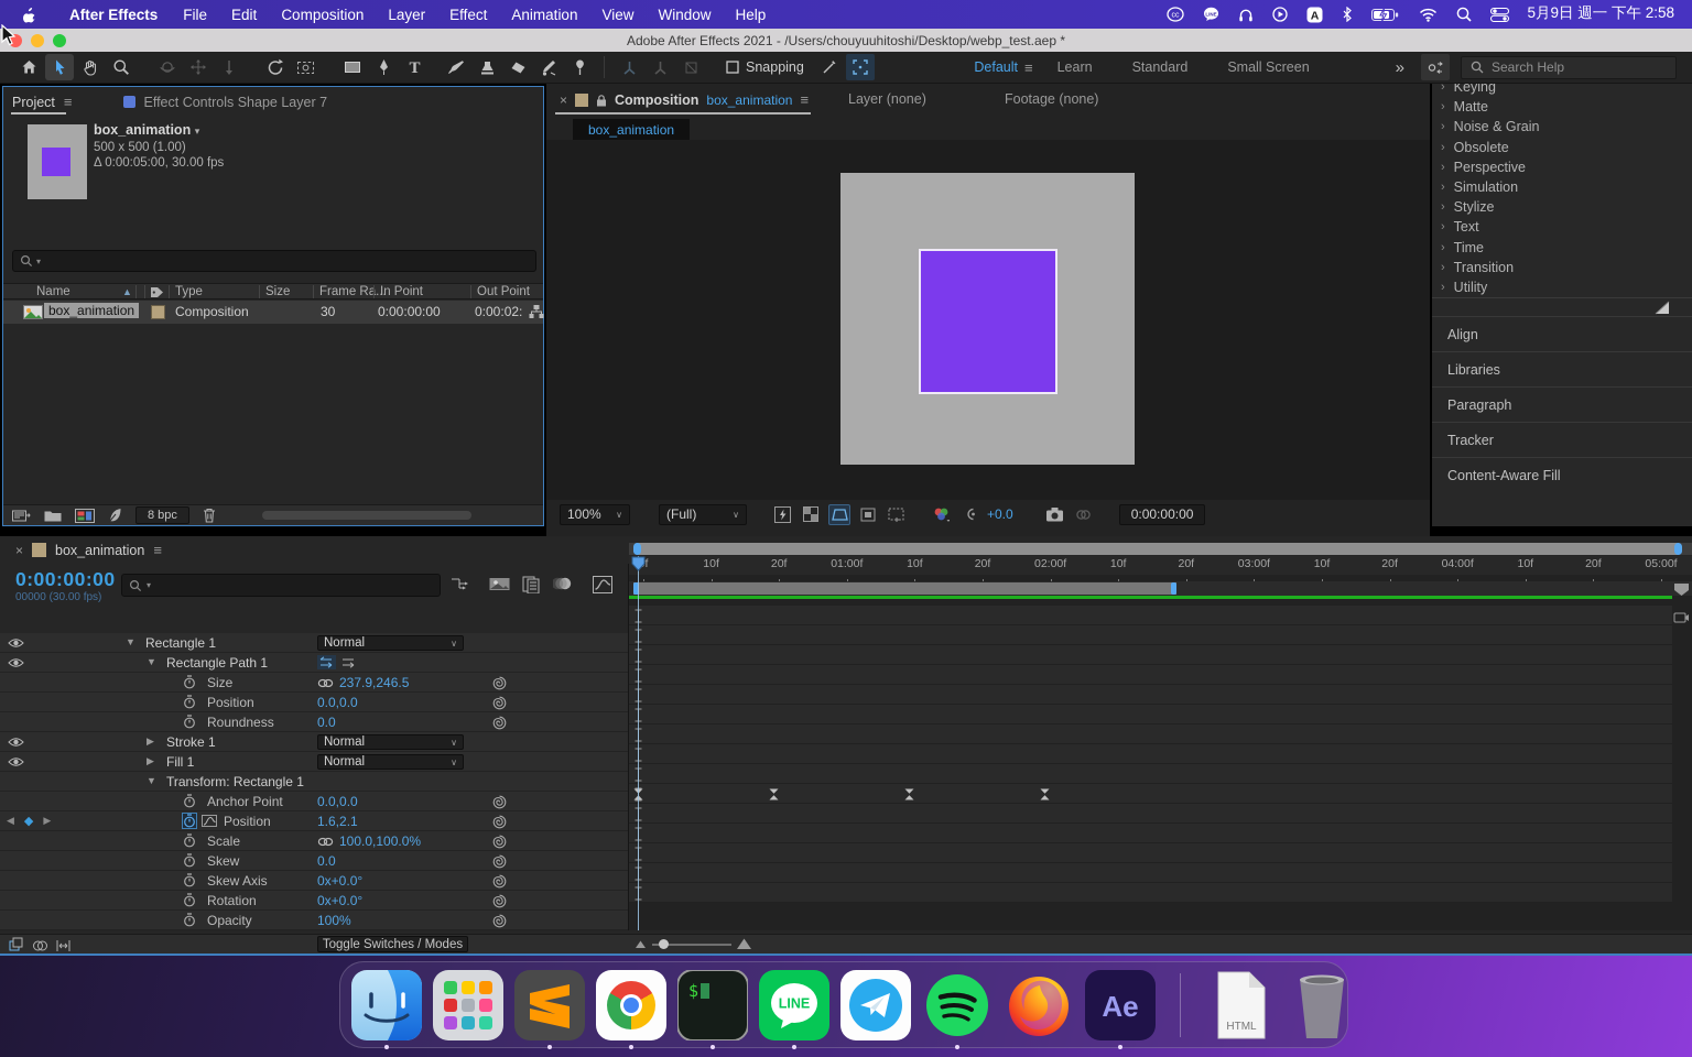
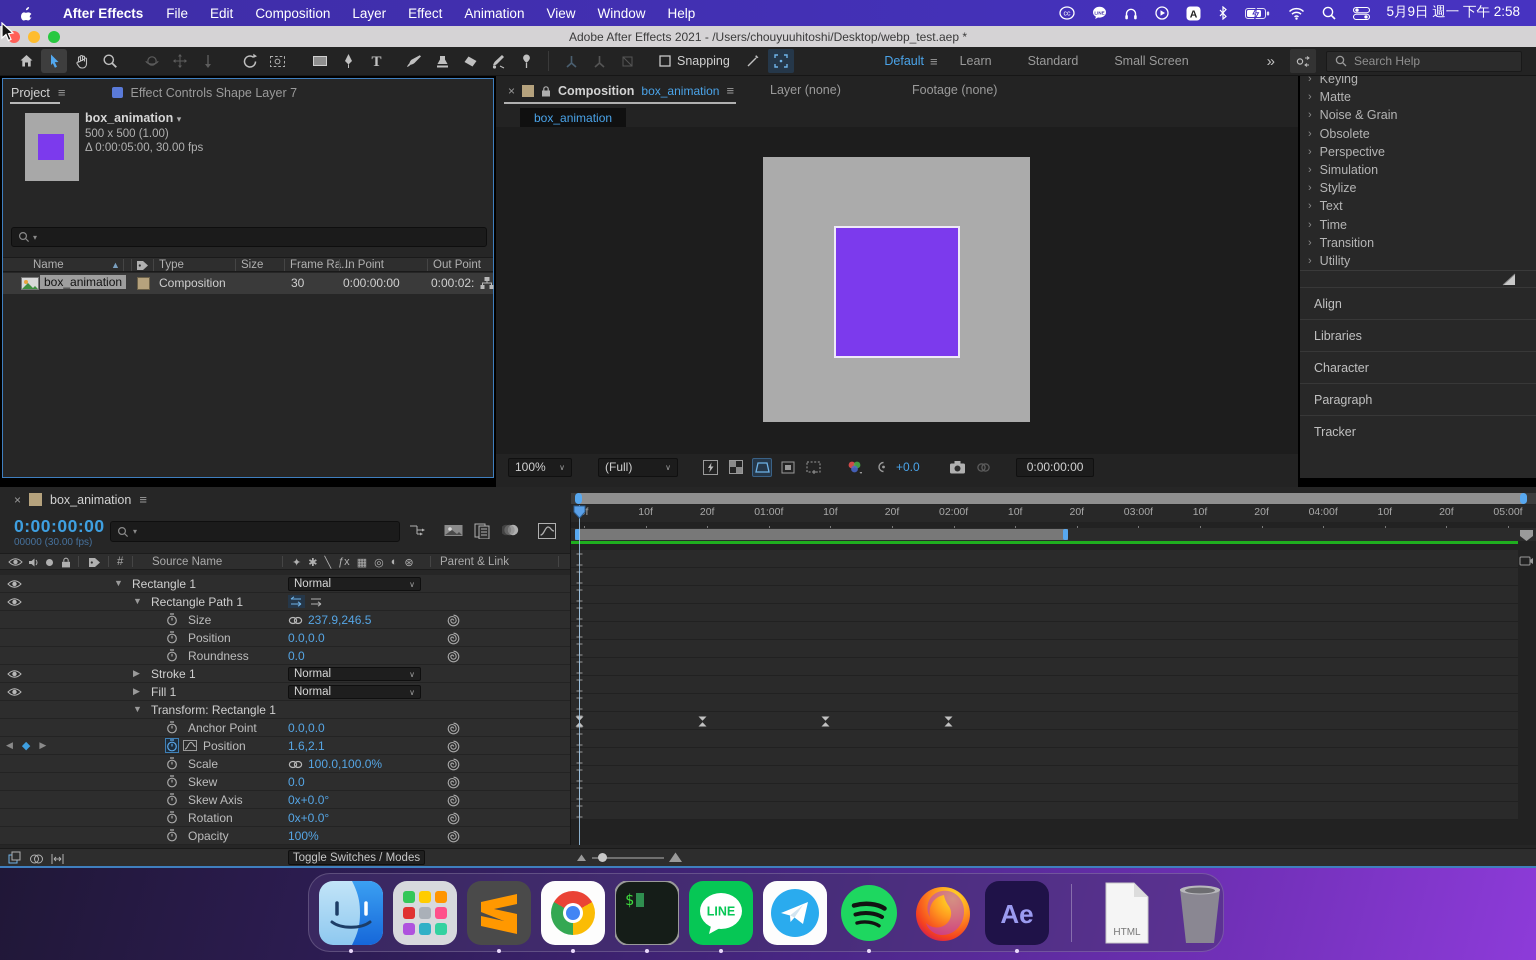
  After Effects
  File
  Edit
  Composition
  Layer
  Effect
  Animation
  View
  Window
  Help
  A
  5月9日 週一 下午 2:58
  Adobe After Effects 2021 - /Users/chouyuuhitoshi/Desktop/webp_test.aep *
  T
  Snapping
  Default
  ≡
  Learn
  Standard
  Small Screen
  »
  Search Help
  Project
  ≡
  Effect Controls Shape Layer 7
  box_animation ▾
  500 x 500 (1.00)
  Δ 0:00:05:00, 30.00 fps
  ▾
  Name
  Type
  Size
  Frame Ra...
  In Point
  Out Point
  ▲
  box_animation
  Composition
  30
  0:00:00:00
  0:00:02:
- 8 bpc
  ×
  Composition
  box_animation
  ≡
  Layer (none)
  Footage (none)
  box_animation
  100%
  ∨
  (Full)
  ∨
  +0.0
  0:00:00:00
  ›
  Keying
  ›
  Matte
  ›
  Noise & Grain
  ›
  Obsolete
  ›
  Perspective
  ›
  Simulation
  ›
  Stylize
  ›
  Text
  ›
  Time
  ›
  Transition
  ›
  Utility
  Align
  Libraries
+ Character
  Paragraph
  Tracker
- Content-Aware Fill
  ×
  box_animation
  ≡
  0:00:00:00
  00000 (30.00 fps)
  ▾
+ #
+ Source Name
+ ✦
+ ✱
+ ╲
+ ƒx
+ ▦
+ ◎
+ ◐
+ ⊛
+ Parent & Link
  ▼
  Rectangle 1
  Normal
  ∨
  ▼
  Rectangle Path 1
  Size
  237.9,246.5
  Position
  0.0,0.0
  Roundness
  0.0
  ▶
  Stroke 1
  Normal
  ∨
  ▶
  Fill 1
  Normal
  ∨
  ▼
  Transform: Rectangle 1
  Anchor Point
  0.0,0.0
  ◀
  ◆
  ▶
  Position
  1.6,2.1
  Scale
  100.0,100.0%
  Skew
  0.0
  Skew Axis
  0x+0.0°
  Rotation
  0x+0.0°
  Opacity
  100%
  10f
  20f
  01:00f
  10f
  20f
  02:00f
  10f
  20f
  03:00f
  10f
  20f
  04:00f
  10f
  20f
  05:00f
  Toggle Switches / Modes
  $
  LINE
  Ae
  HTML
